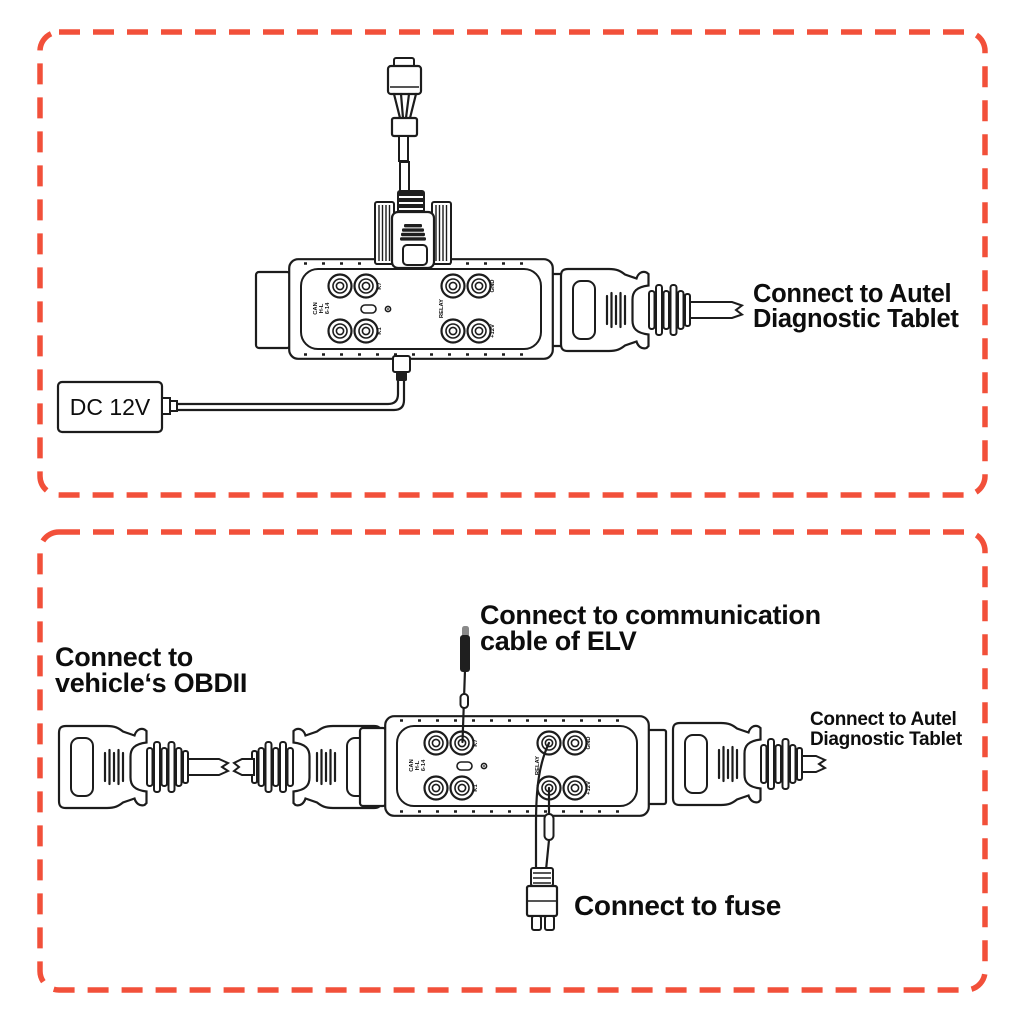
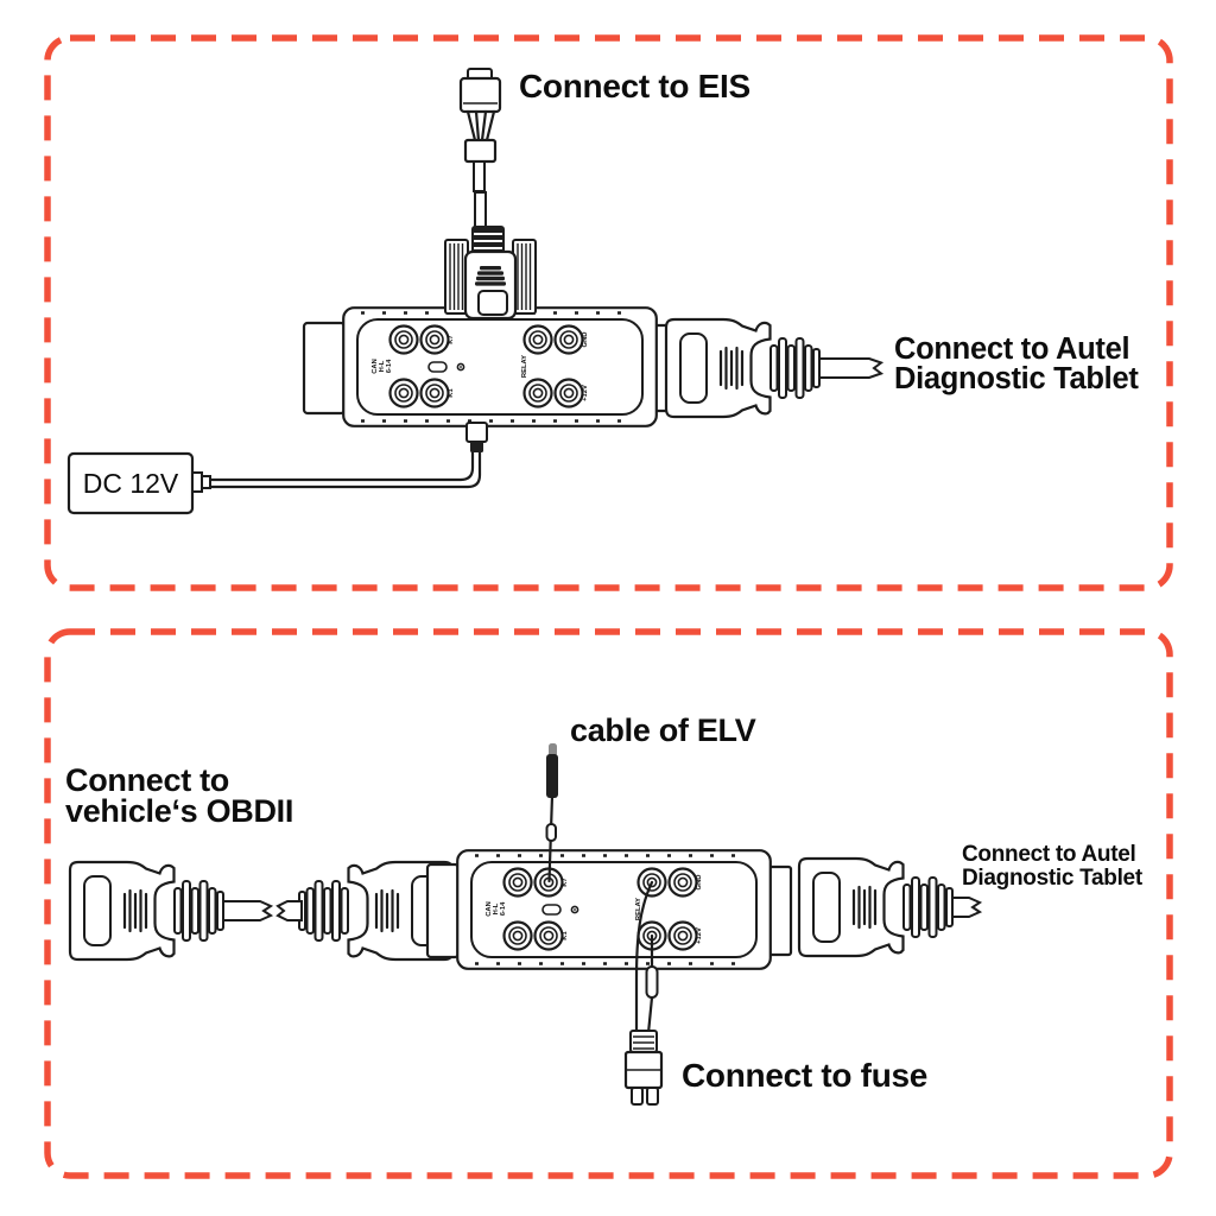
+ Connect to EIS
  Connect to Autel
  Diagnostic Tablet
  DC 12V
  Connect to
  vehicle‘s OBDII
- Connect to communication
  cable of ELV
  Connect to Autel
  Diagnostic Tablet
  Connect to fuse
